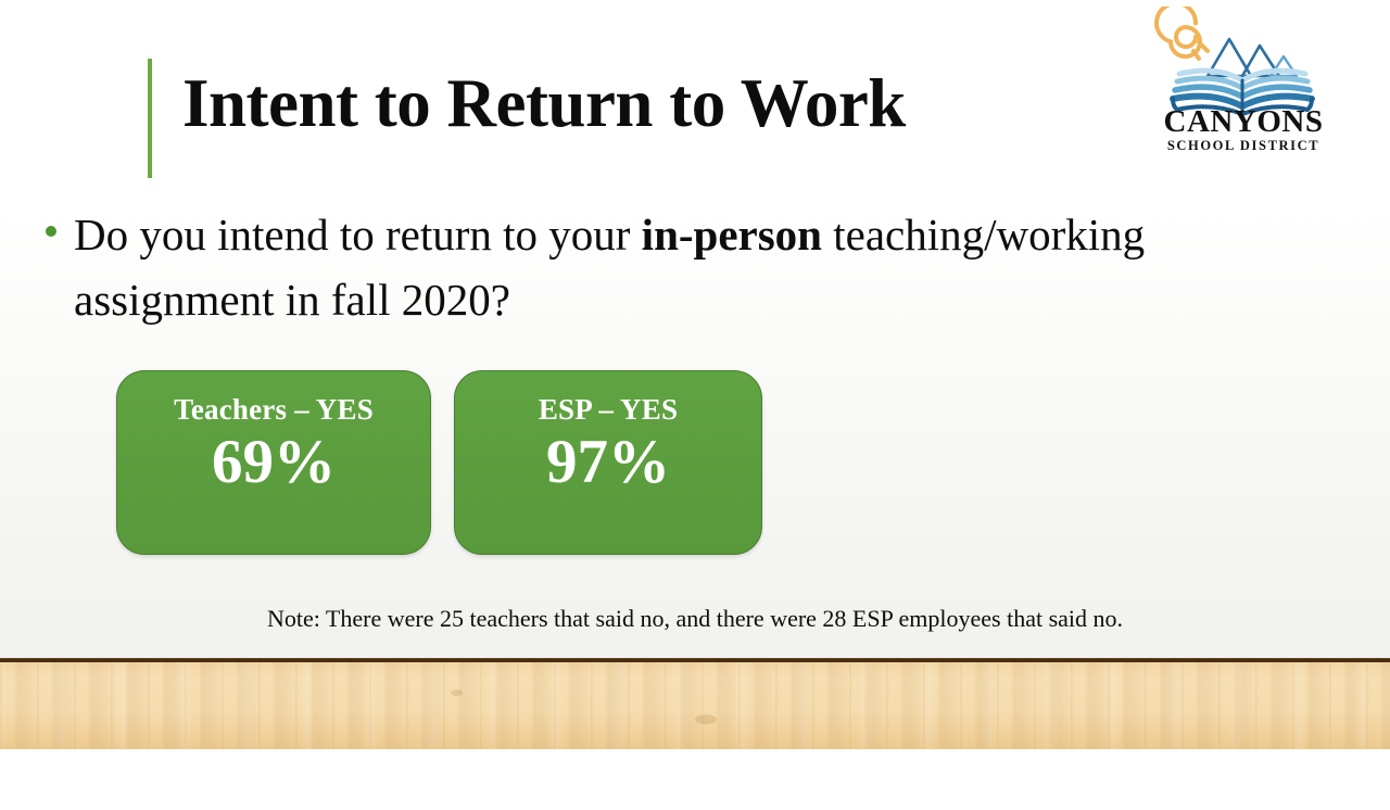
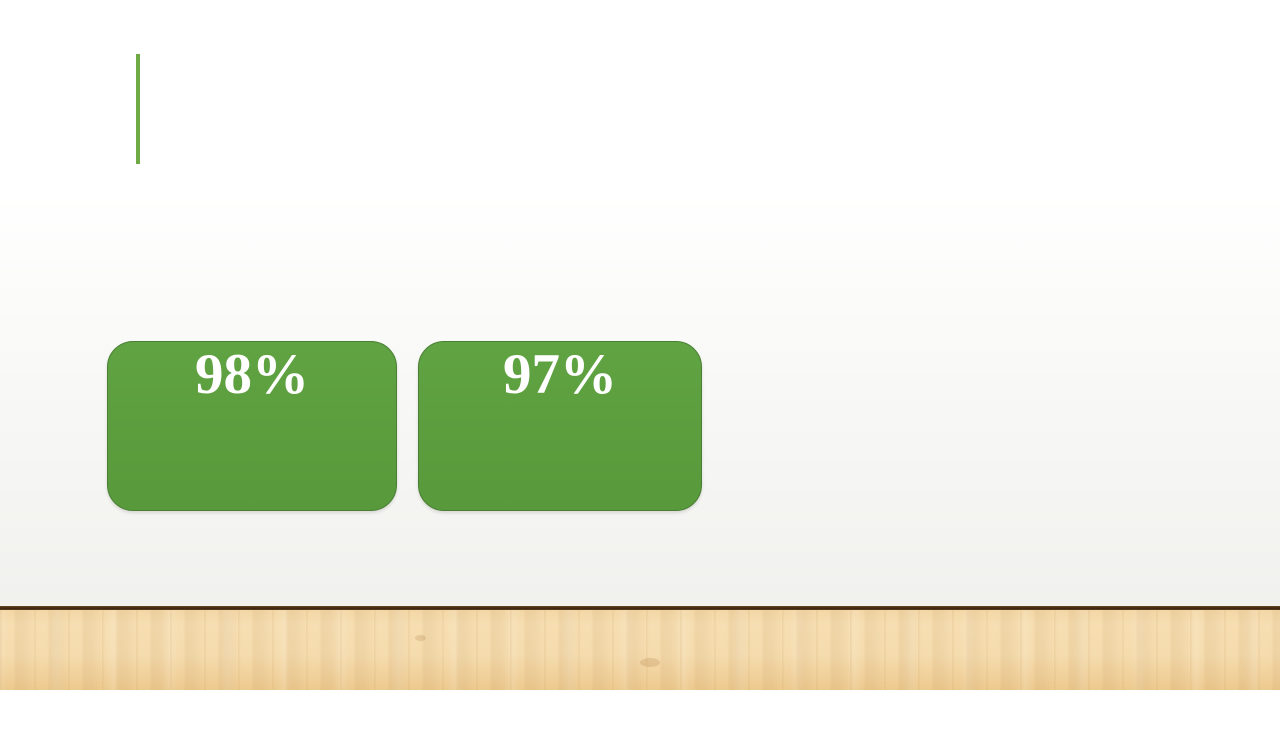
- Intent to Return to Work
- CANYONS
- SCHOOL DISTRICT
- Do you intend to return to your in-person teaching/working assignment in fall 2020?
- Teachers – YES
- 69%
+ 98%
- ESP – YES
  97%
- Note: There were 25 teachers that said no, and there were 28 ESP employees that said no.
